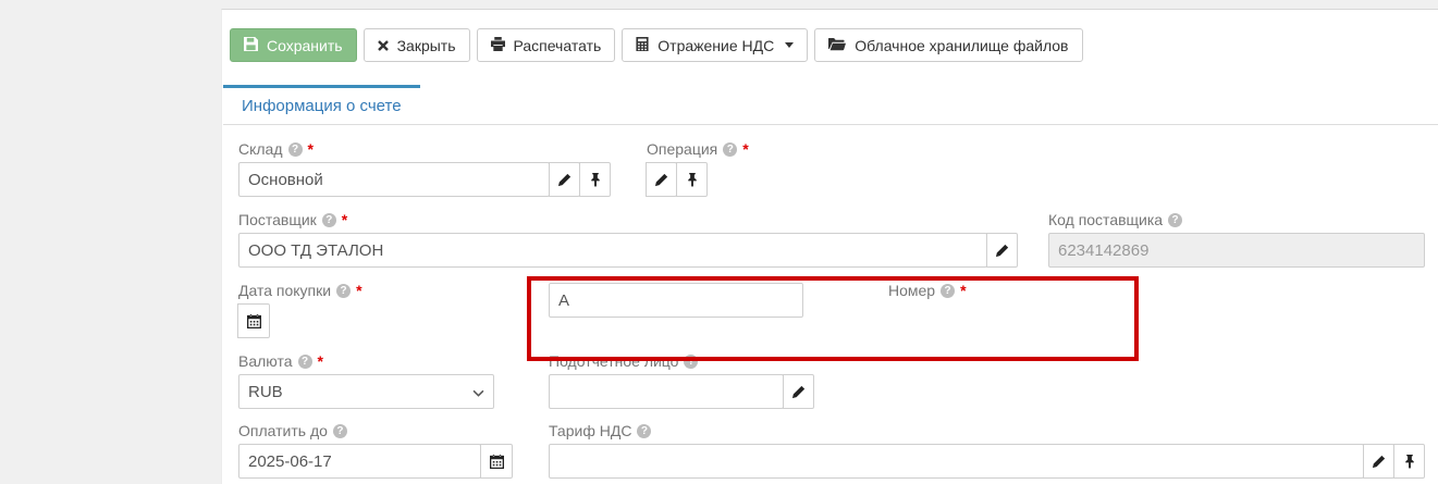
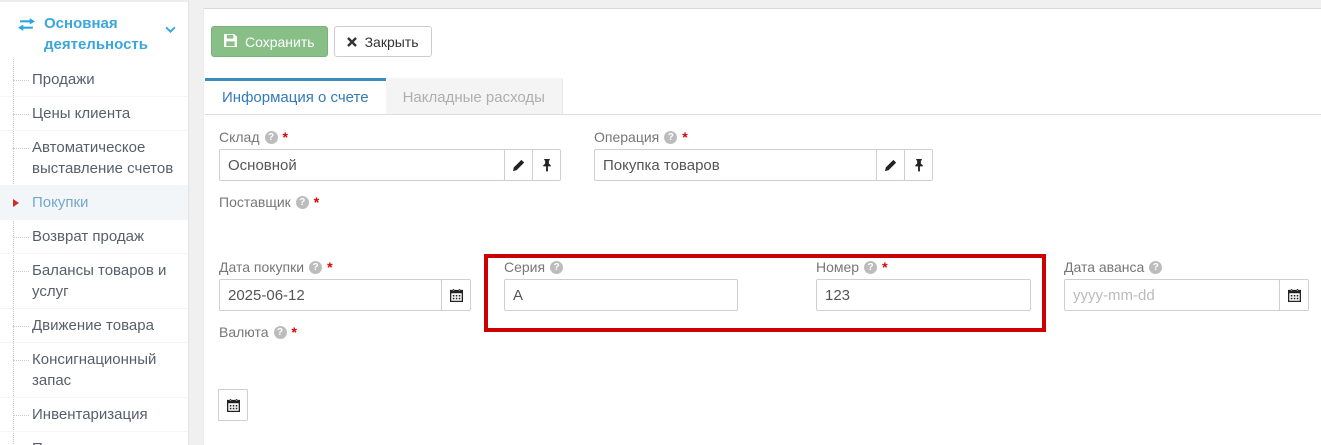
+ Основная деятельность
+ Продажи
+ Цены клиента
+ Автоматическое выставление счетов
+ Покупки
+ Возврат продаж
+ Балансы товаров и услуг
+ Движение товара
+ Консигнационный запас
+ Инвентаризация
  Сохранить
  Закрыть
- Распечатать
- Отражение НДС
- Облачное хранилище файлов
  Информация о счете
+ Накладные расходы
  Склад
  *
  Основной
  Операция
  *
+ Покупка товаров
  Поставщик
  *
- ООО ТД ЭТАЛОН
- Код поставщика
- 6234142869
  Дата покупки
  *
+ 2025-06-12
+ Серия
  A
  Номер
  *
+ 123
+ Дата аванса
+ yyyy-mm-dd
  Валюта
  *
- RUB
- Подотчетное лицо
- Оплатить до
- 2025-06-17
- Тариф НДС
